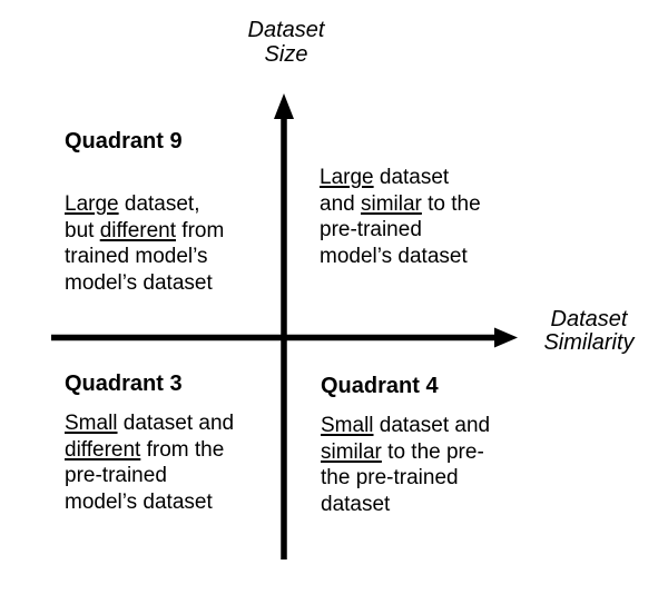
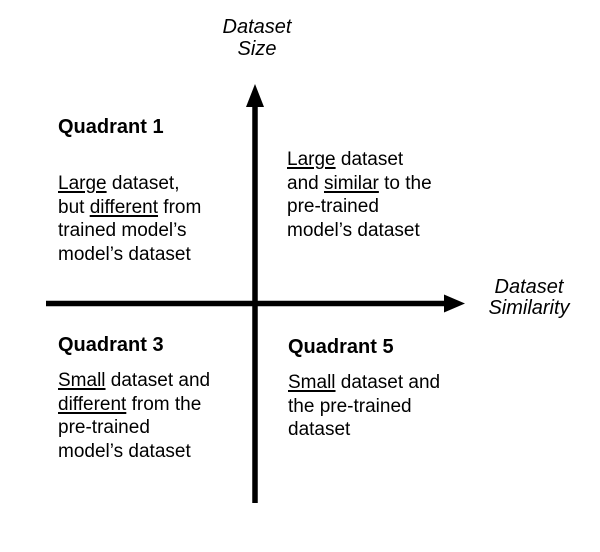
  Dataset
  Size
  Dataset
  Similarity
- Quadrant 9
+ Quadrant 1
  Large dataset,
  but different from
  trained model’s
  model’s dataset
  Large dataset
  and similar to the
  pre-trained
  model’s dataset
  Quadrant 3
  Small dataset and
  different from the
  pre-trained
  model’s dataset
- Quadrant 4
+ Quadrant 5
  Small dataset and
- similar to the pre-
  the pre-trained
  dataset
